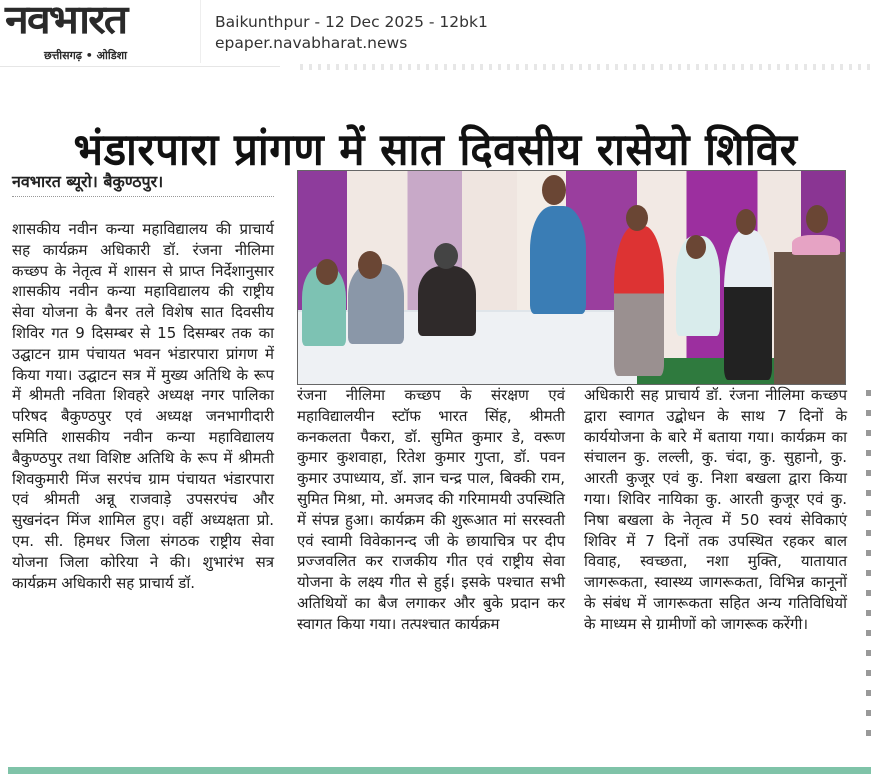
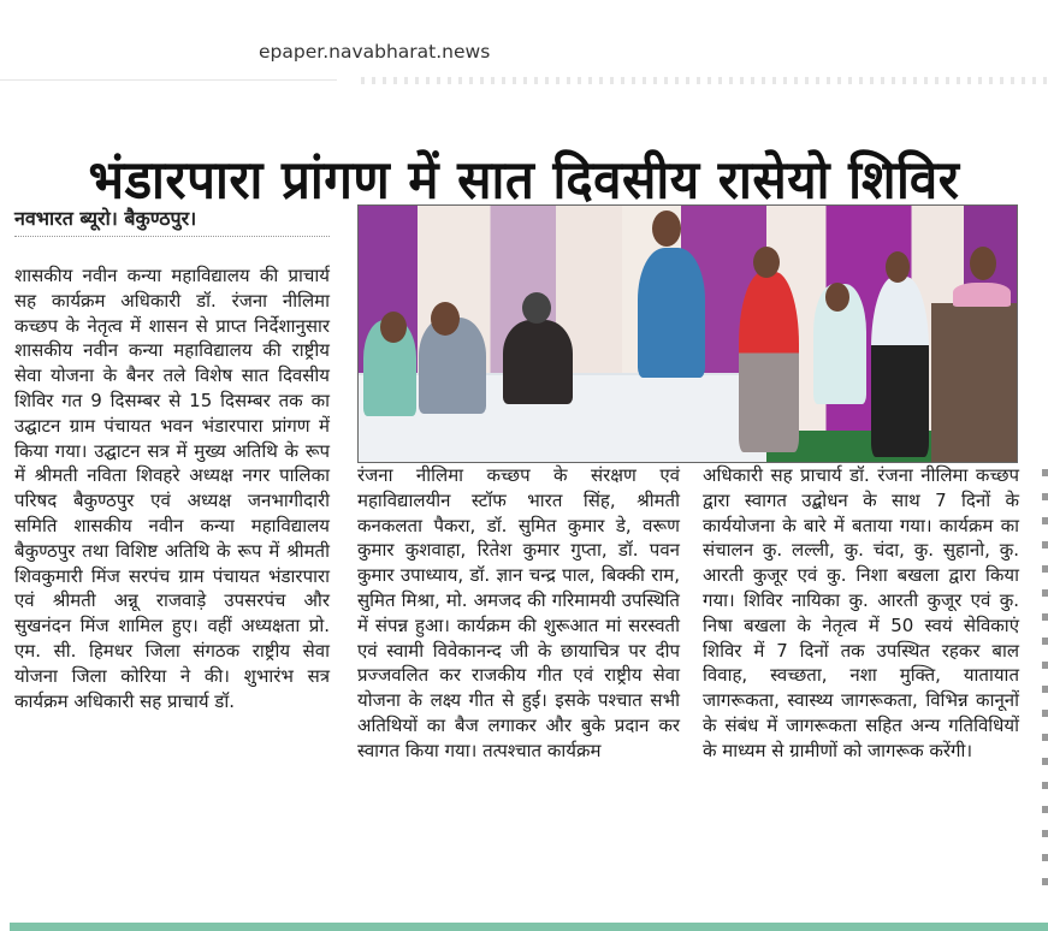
- नवभारत
- छत्तीसगढ़ • ओडिशा
- Baikunthpur - 12 Dec 2025 - 12bk1
  epaper.navabharat.news
  भंडारपारा प्रांगण में सात दिवसीय रासेयो शिविर
  नवभारत ब्यूरो। बैकुण्ठपुर।
  शासकीय नवीन कन्या महाविद्यालय की प्राचार्य सह कार्यक्रम अधिकारी डॉ. रंजना नीलिमा कच्छप के नेतृत्व में शासन से प्राप्त निर्देशानुसार शासकीय नवीन कन्या महाविद्यालय की राष्ट्रीय सेवा योजना के बैनर तले विशेष सात दिवसीय शिविर गत 9 दिसम्बर से 15 दिसम्बर तक का उद्घाटन ग्राम पंचायत भवन भंडारपारा प्रांगण में किया गया। उद्घाटन सत्र में मुख्य अतिथि के रूप में श्रीमती नविता शिवहरे अध्यक्ष नगर पालिका परिषद बैकुण्ठपुर एवं अध्यक्ष जनभागीदारी समिति शासकीय नवीन कन्या महाविद्यालय बैकुण्ठपुर तथा विशिष्ट अतिथि के रूप में श्रीमती शिवकुमारी मिंज सरपंच ग्राम पंचायत भंडारपारा एवं श्रीमती अन्नू राजवाड़े उपसरपंच और सुखनंदन मिंज शामिल हुए। वहीं अध्यक्षता प्रो. एम. सी. हिमधर जिला संगठक राष्ट्रीय सेवा योजना जिला कोरिया ने की। शुभारंभ सत्र कार्यक्रम अधिकारी सह प्राचार्य डॉ.
  रंजना नीलिमा कच्छप के संरक्षण एवं महाविद्यालयीन स्टॉफ भारत सिंह, श्रीमती कनकलता पैकरा, डॉ. सुमित कुमार डे, वरूण कुमार कुशवाहा, रितेश कुमार गुप्ता, डॉ. पवन कुमार उपाध्याय, डॉ. ज्ञान चन्द्र पाल, बिक्की राम, सुमित मिश्रा, मो. अमजद की गरिमामयी उपस्थिति में संपन्न हुआ। कार्यक्रम की शुरूआत मां सरस्वती एवं स्वामी विवेकानन्द जी के छायाचित्र पर दीप प्रज्जवलित कर राजकीय गीत एवं राष्ट्रीय सेवा योजना के लक्ष्य गीत से हुई। इसके पश्चात सभी अतिथियों का बैज लगाकर और बुके प्रदान कर स्वागत किया गया। तत्पश्चात कार्यक्रम
  अधिकारी सह प्राचार्य डॉ. रंजना नीलिमा कच्छप द्वारा स्वागत उद्बोधन के साथ 7 दिनों के कार्ययोजना के बारे में बताया गया। कार्यक्रम का संचालन कु. लल्ली, कु. चंदा, कु. सुहानो, कु. आरती कुजूर एवं कु. निशा बखला द्वारा किया गया। शिविर नायिका कु. आरती कुजूर एवं कु. निषा बखला के नेतृत्व में 50 स्वयं सेविकाएं शिविर में 7 दिनों तक उपस्थित रहकर बाल विवाह, स्वच्छता, नशा मुक्ति, यातायात जागरूकता, स्वास्थ्य जागरूकता, विभिन्न कानूनों के संबंध में जागरूकता सहित अन्य गतिविधियों के माध्यम से ग्रामीणों को जागरूक करेंगी।
